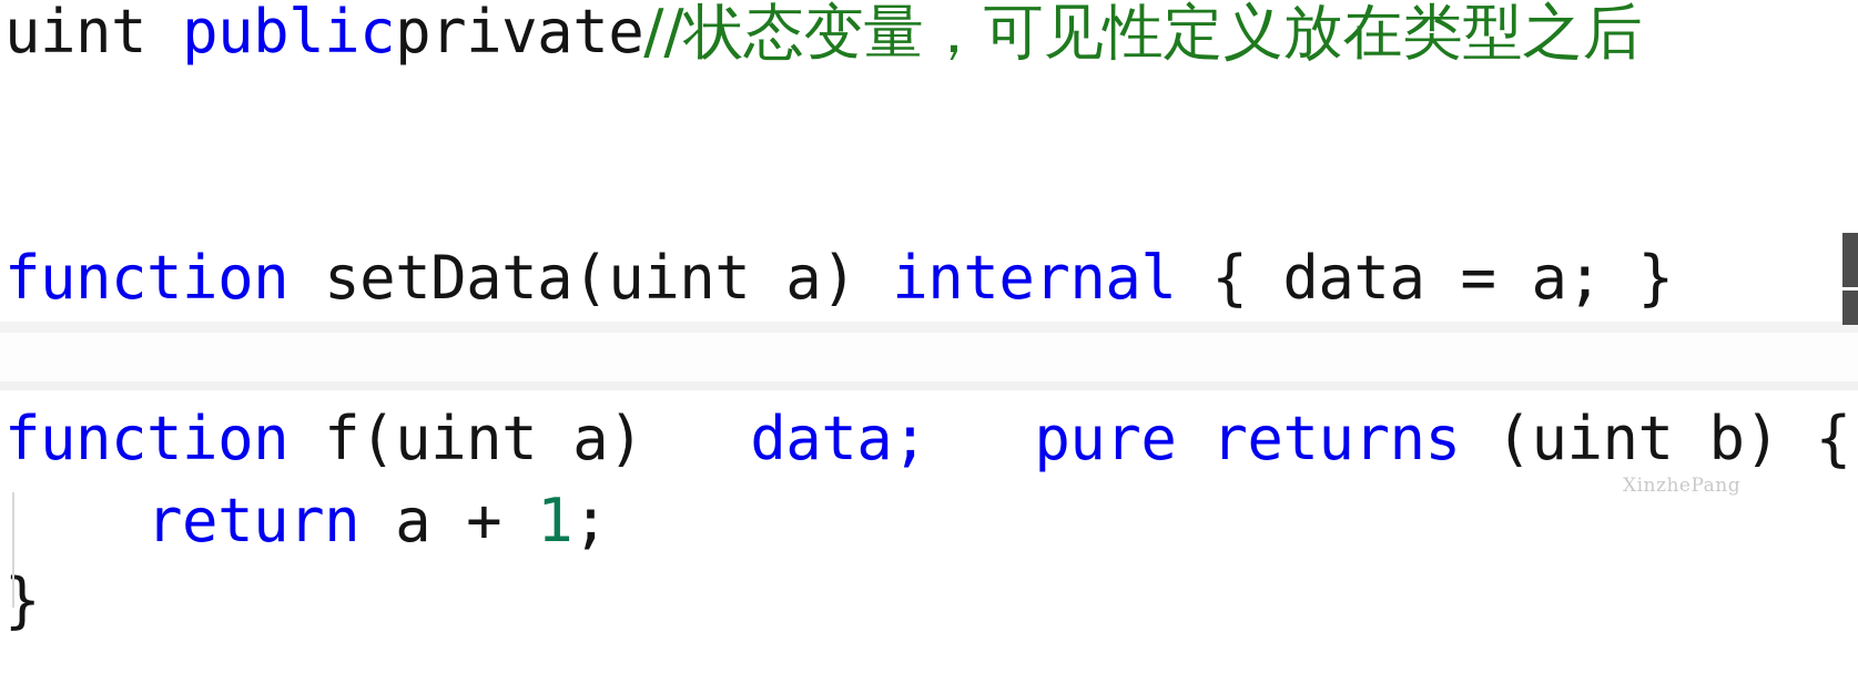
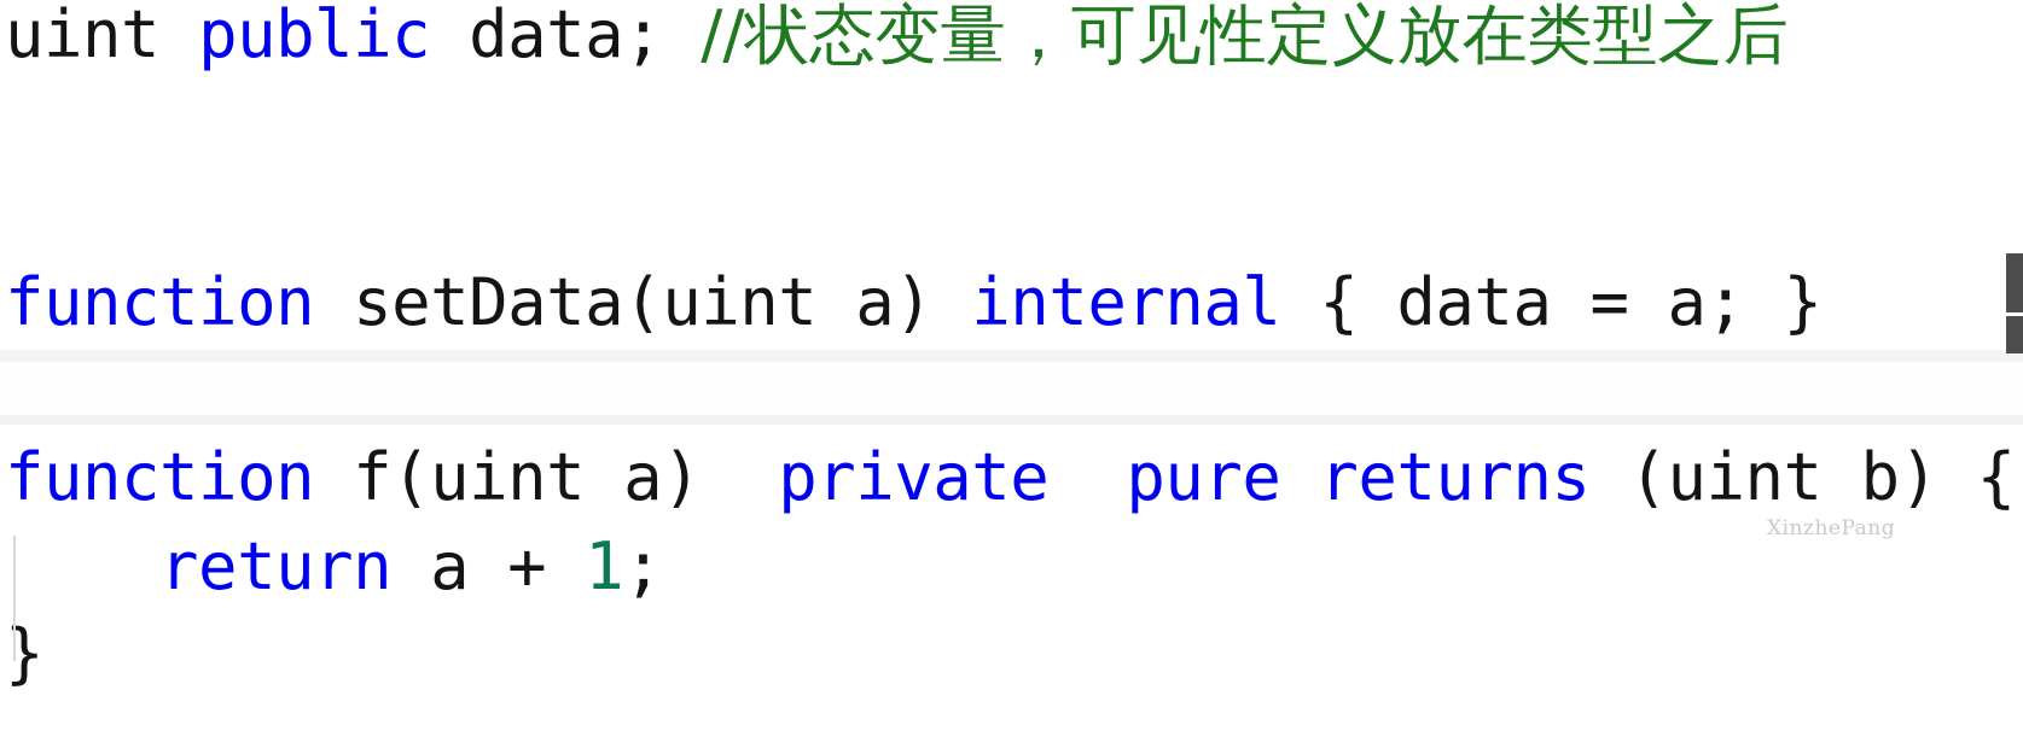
- uint publicprivate//状态变量，可见性定义放在类型之后
+ uint public data; //状态变量，可见性定义放在类型之后
  function setData(uint a) internal { data = a; }
- function f(uint a) data; pure returns (uint b) {
+ function f(uint a) private pure returns (uint b) {
  return a + 1;
  }
  XinzhePang
